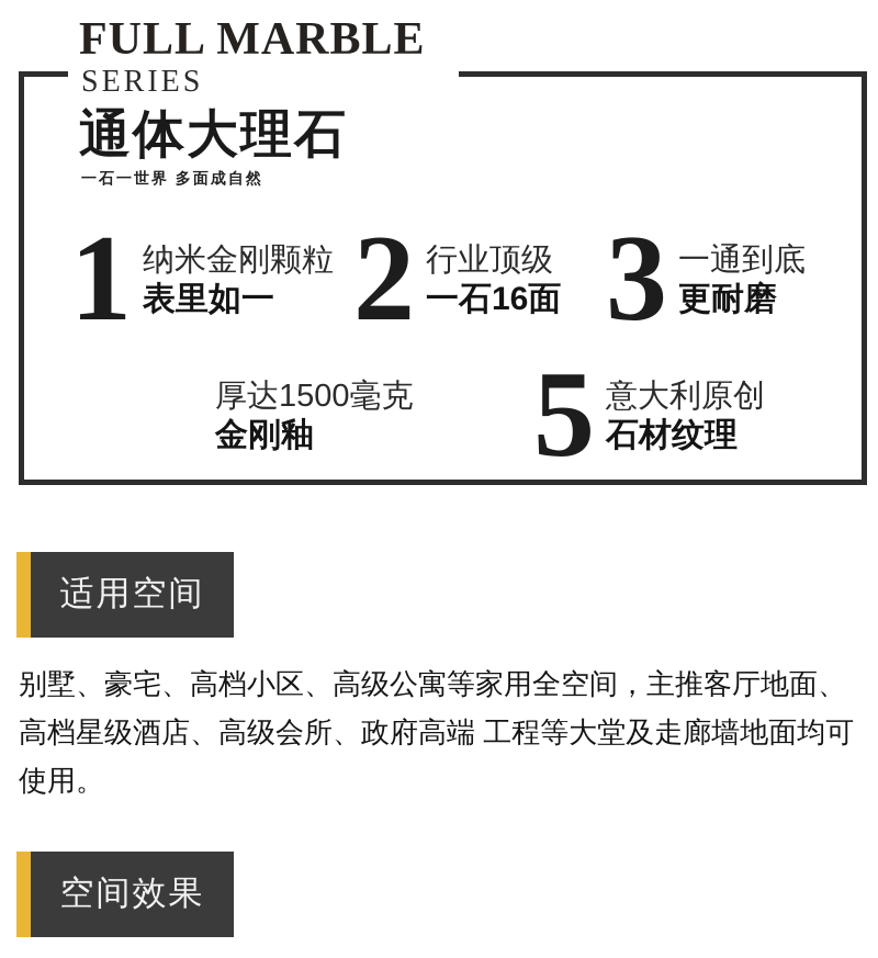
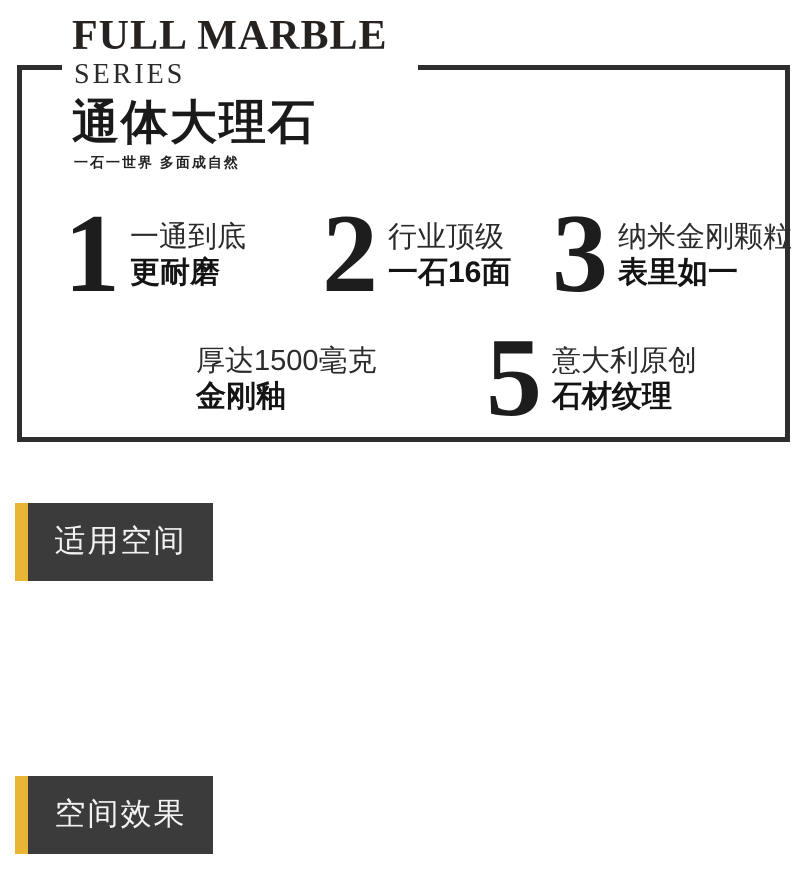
  FULL MARBLE
  SERIES
  通体大理石
  一石一世界 多面成自然
  1
- 纳米金刚颗粒
+ 一通到底
- 表里如一
+ 更耐磨
  2
  行业顶级
  一石16面
  3
- 一通到底
+ 纳米金刚颗粒
- 更耐磨
+ 表里如一
  厚达1500毫克
  金刚釉
  5
  意大利原创
  石材纹理
  适用空间
- 别墅、豪宅、高档小区、高级公寓等家用全空间，主推客厅地面、
- 高档星级酒店、高级会所、政府高端 工程等大堂及走廊墙地面均可
- 使用。
  空间效果
